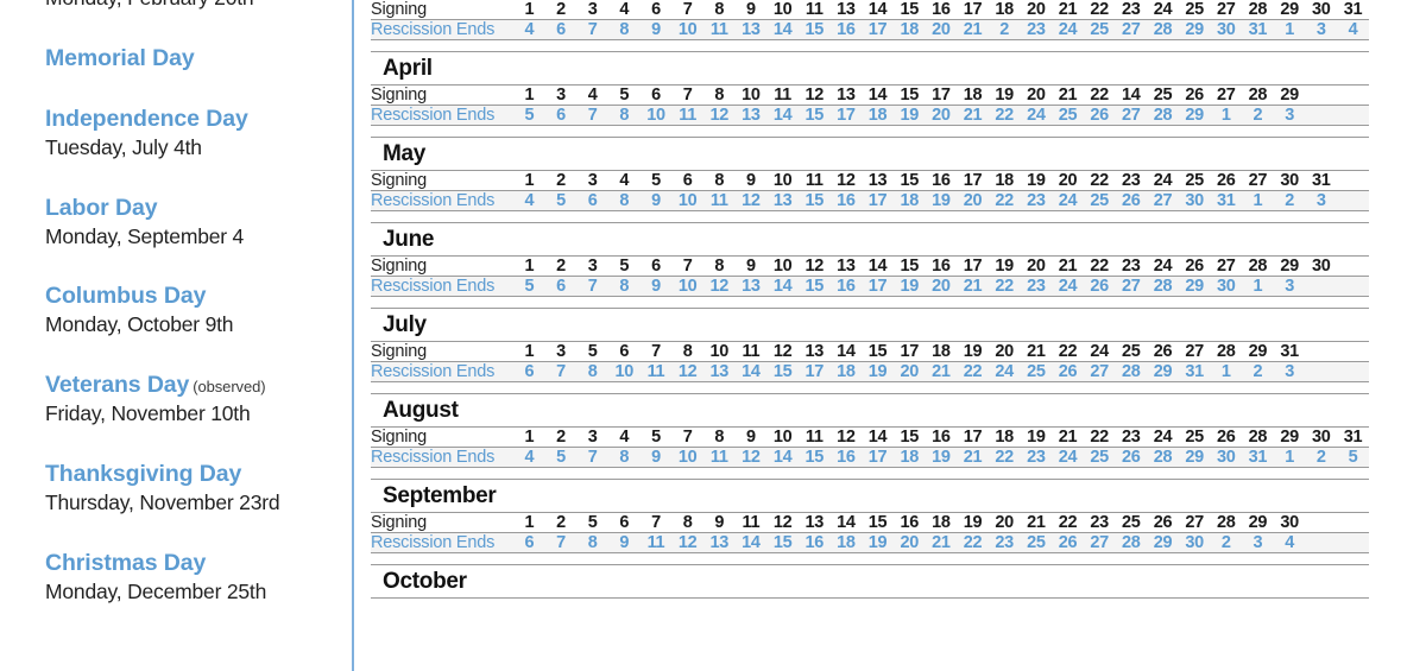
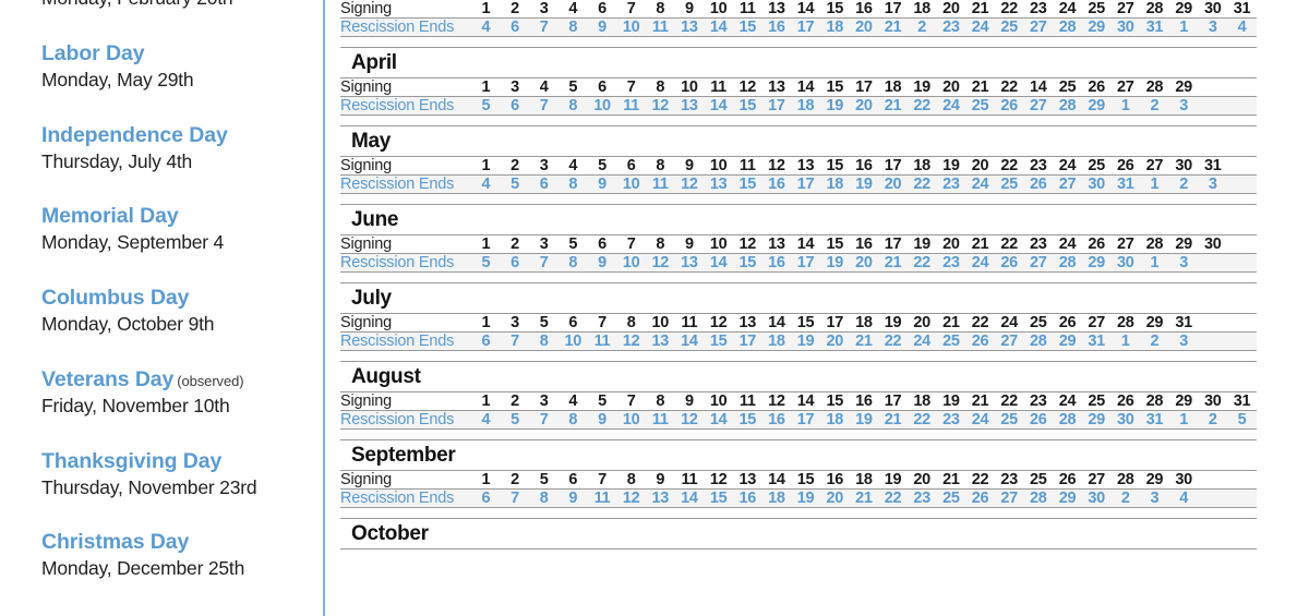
- Memorial Day
+ Labor Day
+ Monday, May 29th
  Independence Day
- Tuesday, July 4th
+ Thursday, July 4th
- Labor Day
+ Memorial Day
  Monday, September 4
  Columbus Day
  Monday, October 9th
  Veterans Day (observed)
  Friday, November 10th
  Thanksgiving Day
  Thursday, November 23rd
  Christmas Day
  Monday, December 25th
  Signing	1	2	3	4	6	7	8	9	10	11	13	14	15	16	17	18	20	21	22	23	24	25	27	28	29	30	31
  Rescission Ends	4	6	7	8	9	10	11	13	14	15	16	17	18	20	21	2	23	24	25	27	28	29	30	31	1	3	4
  April
  Signing	1	3	4	5	6	7	8	10	11	12	13	14	15	17	18	19	20	21	22	14	25	26	27	28	29
  Rescission Ends	5	6	7	8	10	11	12	13	14	15	17	18	19	20	21	22	24	25	26	27	28	29	1	2	3
  May
  Signing	1	2	3	4	5	6	8	9	10	11	12	13	15	16	17	18	19	20	22	23	24	25	26	27	30	31
  Rescission Ends	4	5	6	8	9	10	11	12	13	15	16	17	18	19	20	22	23	24	25	26	27	30	31	1	2	3
  June
  Signing	1	2	3	5	6	7	8	9	10	12	13	14	15	16	17	19	20	21	22	23	24	26	27	28	29	30
  Rescission Ends	5	6	7	8	9	10	12	13	14	15	16	17	19	20	21	22	23	24	26	27	28	29	30	1	3
  July
  Signing	1	3	5	6	7	8	10	11	12	13	14	15	17	18	19	20	21	22	24	25	26	27	28	29	31
  Rescission Ends	6	7	8	10	11	12	13	14	15	17	18	19	20	21	22	24	25	26	27	28	29	31	1	2	3
  August
  Signing	1	2	3	4	5	7	8	9	10	11	12	14	15	16	17	18	19	21	22	23	24	25	26	28	29	30	31
  Rescission Ends	4	5	7	8	9	10	11	12	14	15	16	17	18	19	21	22	23	24	25	26	28	29	30	31	1	2	5
  September
  Signing	1	2	5	6	7	8	9	11	12	13	14	15	16	18	19	20	21	22	23	25	26	27	28	29	30
  Rescission Ends	6	7	8	9	11	12	13	14	15	16	18	19	20	21	22	23	25	26	27	28	29	30	2	3	4
  October
